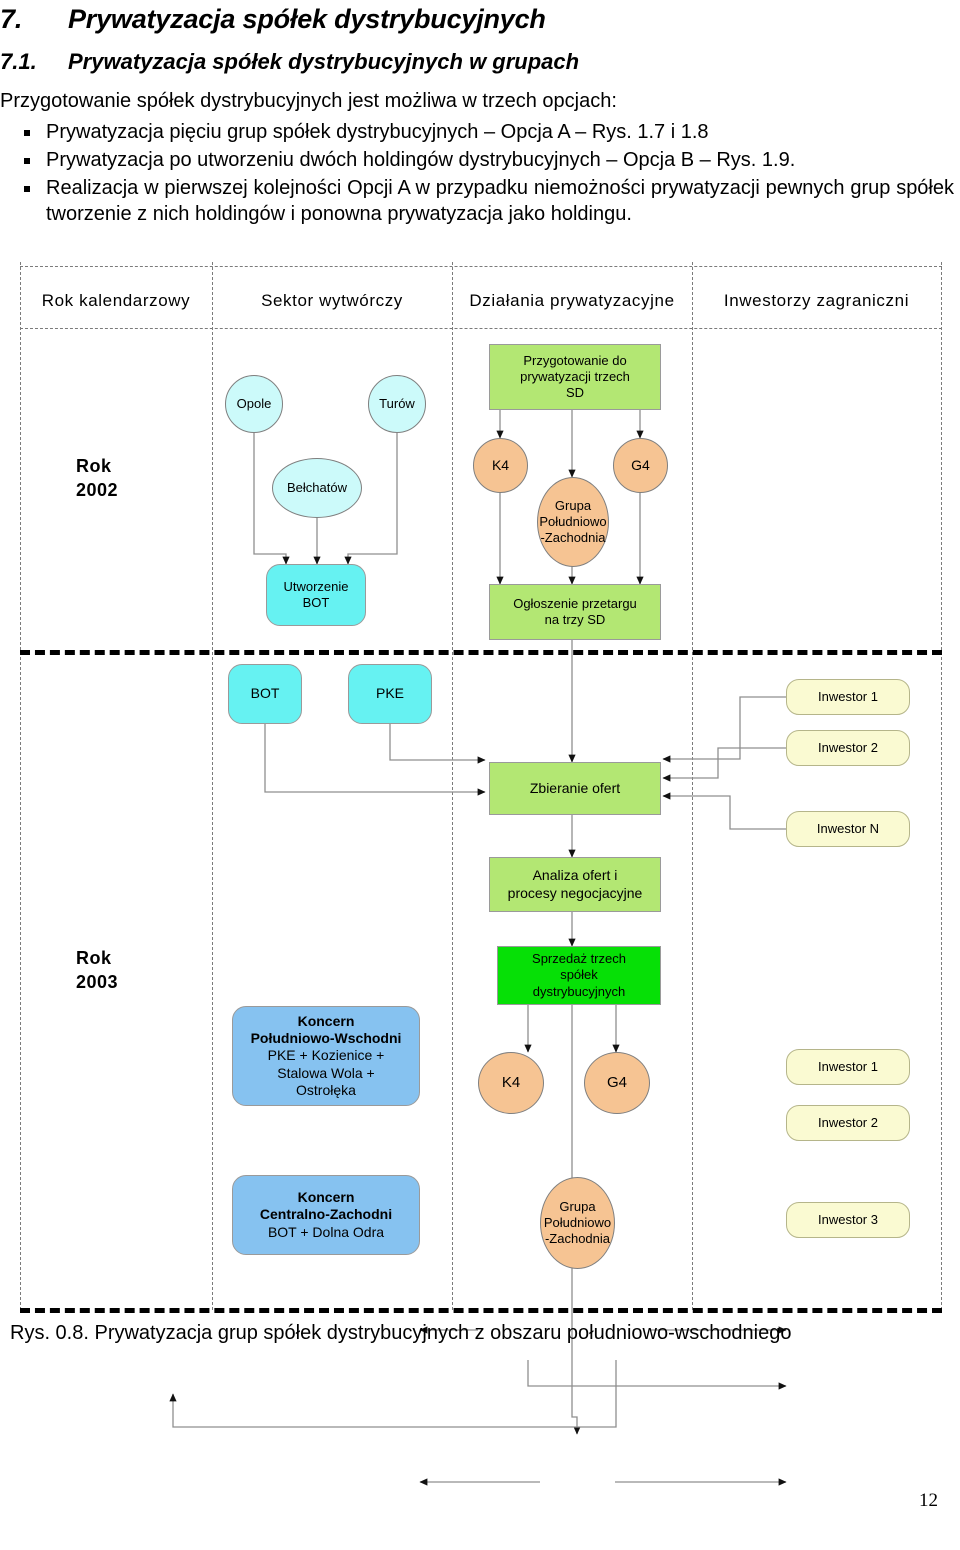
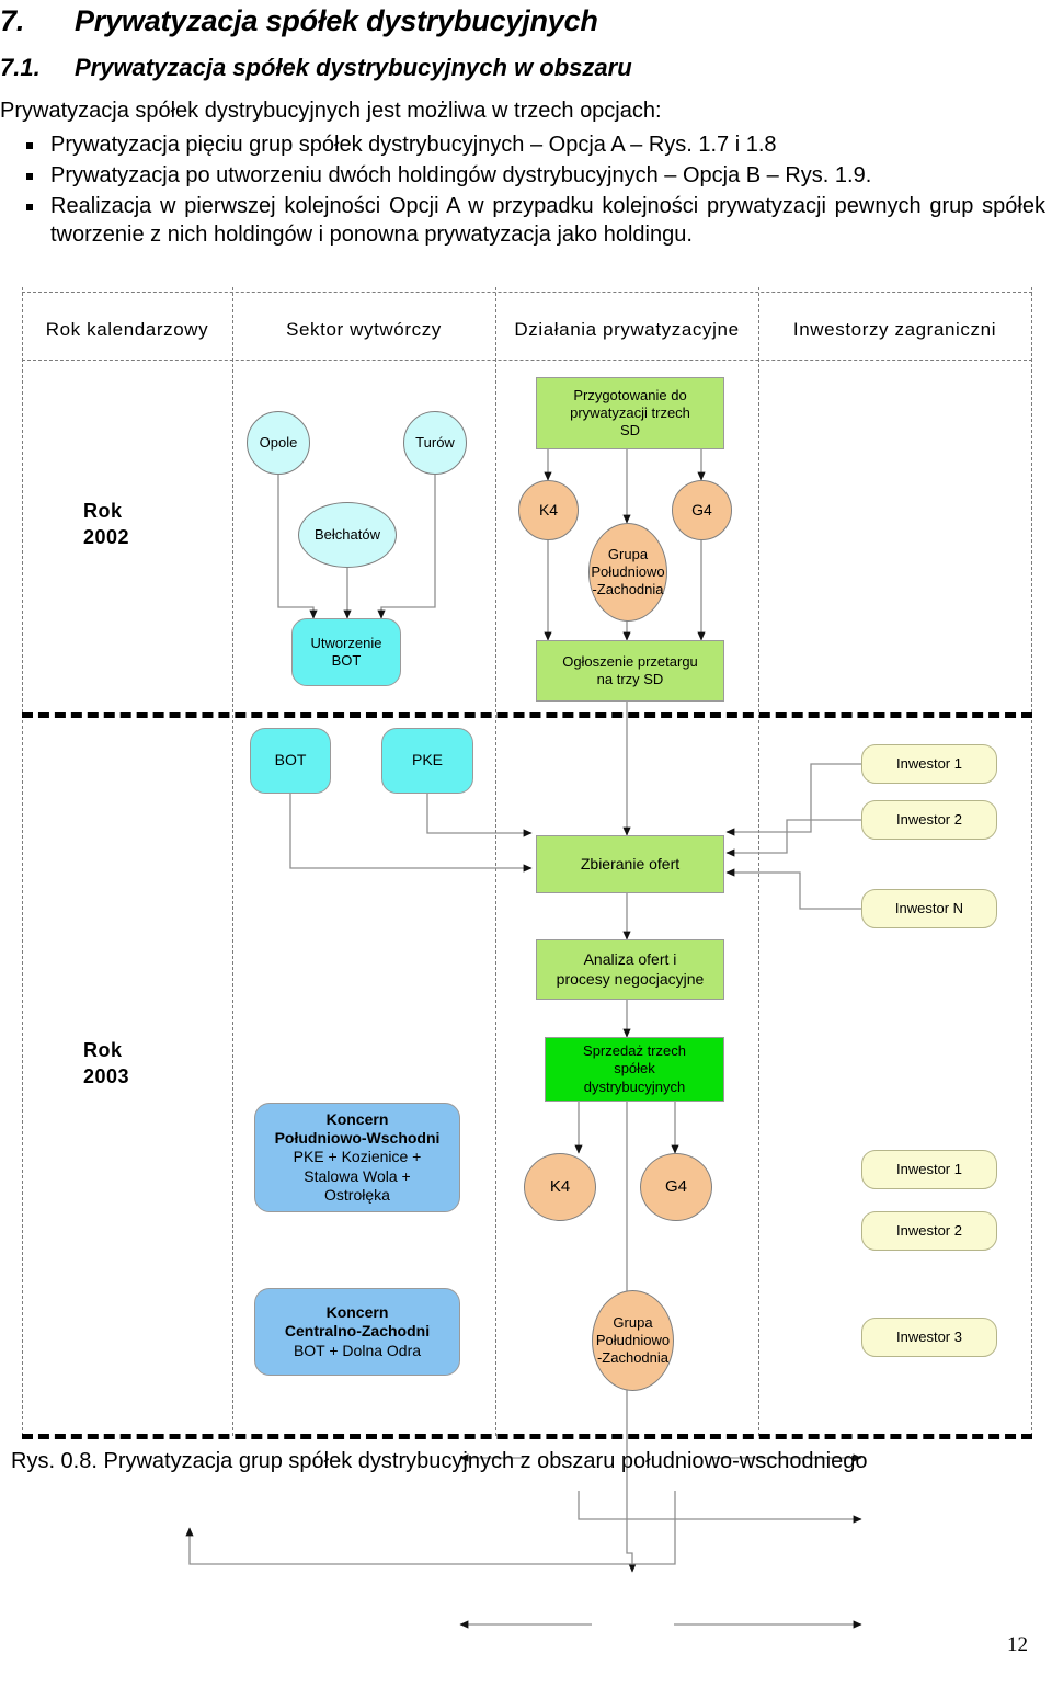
  7.
  Prywatyzacja spółek dystrybucyjnych
  7.1.
- Prywatyzacja spółek dystrybucyjnych w grupach
+ Prywatyzacja spółek dystrybucyjnych w obszaru
- Przygotowanie spółek dystrybucyjnych jest możliwa w trzech opcjach:
+ Prywatyzacja spółek dystrybucyjnych jest możliwa w trzech opcjach:
  Prywatyzacja pięciu grup spółek dystrybucyjnych – Opcja A – Rys. 1.7 i 1.8
  Prywatyzacja po utworzeniu dwóch holdingów dystrybucyjnych – Opcja B – Rys. 1.9.
- Realizacja w pierwszej kolejności Opcji A w przypadku niemożności prywatyzacji pewnych grup spółek tworzenie z nich holdingów i ponowna prywatyzacja jako holdingu.
+ Realizacja w pierwszej kolejności Opcji A w przypadku kolejności prywatyzacji pewnych grup spółek tworzenie z nich holdingów i ponowna prywatyzacja jako holdingu.
  Rok kalendarzowy
  Sektor wytwórczy
  Działania prywatyzacyjne
  Inwestorzy zagraniczni
  Rok
  2002
  Rok
  2003
  Opole
  Turów
  Bełchatów
  Utworzenie
  BOT
  Przygotowanie do
  prywatyzacji trzech
  SD
  K4
  G4
  Grupa
  Południowo
  -Zachodnia
  Ogłoszenie przetargu
  na trzy SD
  BOT
  PKE
  Zbieranie ofert
  Analiza ofert i
  procesy negocjacyjne
  Inwestor 1
  Inwestor 2
  Inwestor N
  Sprzedaż trzech
  spółek
  dystrybucyjnych
  Koncern
  Południowo-Wschodni
  PKE + Kozienice +
  Stalowa Wola +
  Ostrołęka
  K4
  G4
  Inwestor 1
  Inwestor 2
  Koncern
  Centralno-Zachodni
  BOT + Dolna Odra
  Grupa
  Południowo
  -Zachodnia
  Inwestor 3
  Rys. 0.8. Prywatyzacja grup spółek dystrybucyjnych z obszaru południowo-wschodniego
  12
